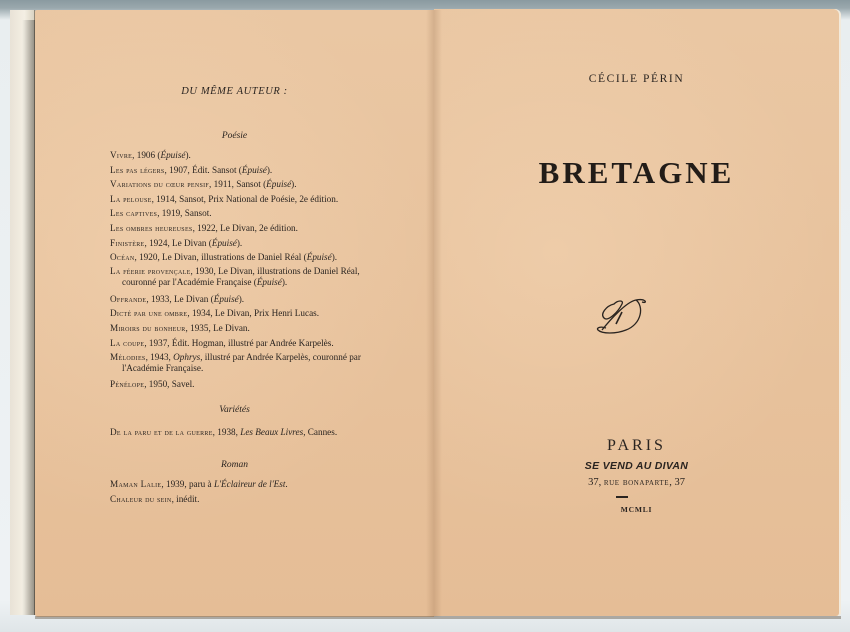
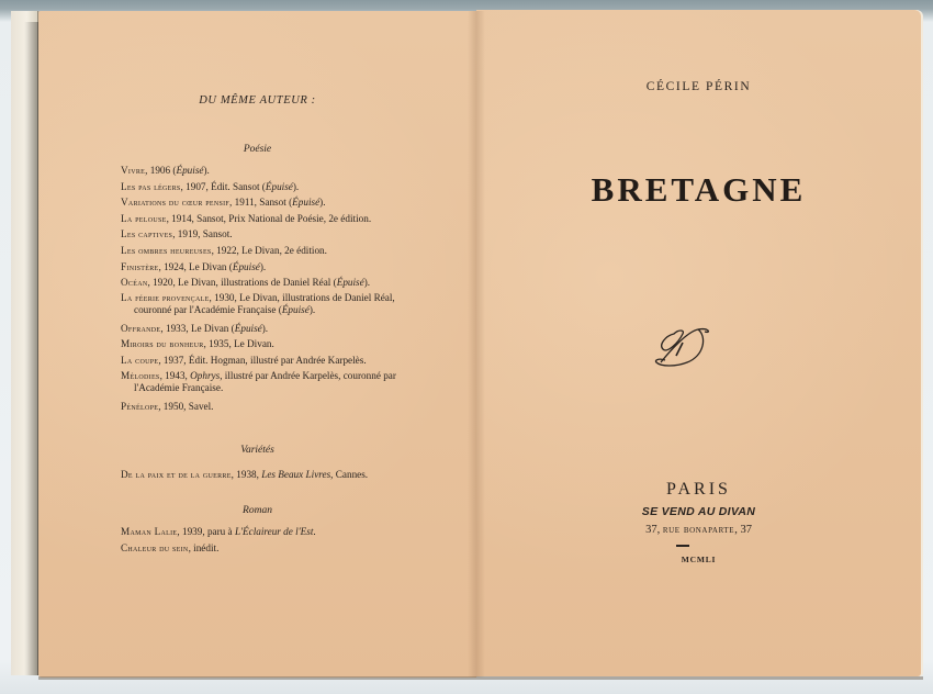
  DU MÊME AUTEUR :
  Poésie
  Vivre, 1906 (Épuisé).
  Les pas légers, 1907, Édit. Sansot (Épuisé).
  Variations du cœur pensif, 1911, Sansot (Épuisé).
  La pelouse, 1914, Sansot, Prix National de Poésie, 2e édition.
  Les captives, 1919, Sansot.
  Les ombres heureuses, 1922, Le Divan, 2e édition.
  Finistère, 1924, Le Divan (Épuisé).
  Océan, 1920, Le Divan, illustrations de Daniel Réal (Épuisé).
  La féerie provençale, 1930, Le Divan, illustrations de Daniel Réal,
  couronné par l'Académie Française (Épuisé).
  Offrande, 1933, Le Divan (Épuisé).
- Dicté par une ombre, 1934, Le Divan, Prix Henri Lucas.
  Miroirs du bonheur, 1935, Le Divan.
  La coupe, 1937, Édit. Hogman, illustré par Andrée Karpelès.
  Mélodies, 1943, Ophrys, illustré par Andrée Karpelès, couronné par
  l'Académie Française.
  Pénélope, 1950, Savel.
  Variétés
- De la paru et de la guerre, 1938, Les Beaux Livres, Cannes.
+ De la paix et de la guerre, 1938, Les Beaux Livres, Cannes.
  Roman
  Maman Lalie, 1939, paru à L'Éclaireur de l'Est.
  Chaleur du sein, inédit.
  CÉCILE PÉRIN
  BRETAGNE
  PARIS
  SE VEND AU DIVAN
  37, rue bonaparte, 37
  MCMLI
